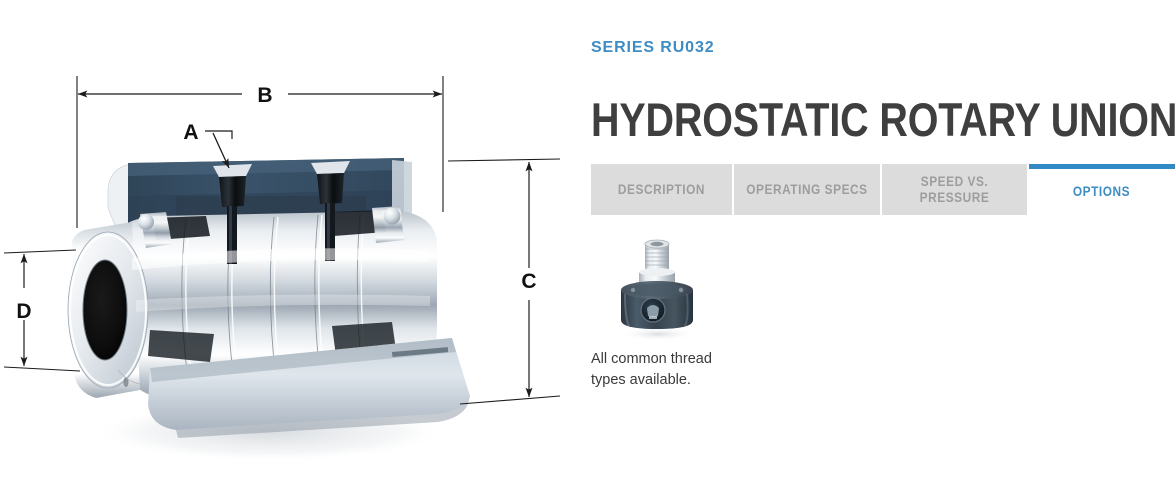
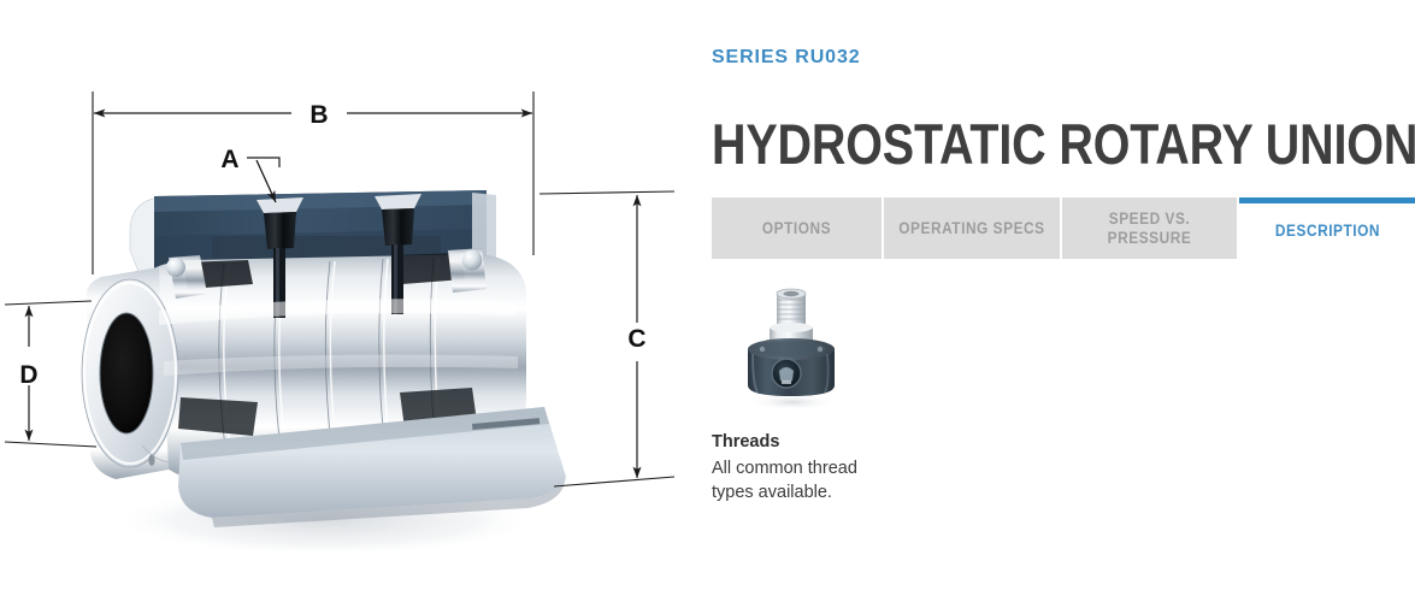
  B
  A
  C
  D
  SERIES RU032
  HYDROSTATIC ROTARY UNION
- DESCRIPTION
+ OPTIONS
  OPERATING SPECS
  SPEED VS. PRESSURE
- OPTIONS
+ DESCRIPTION
+ Threads
  All common thread types available.
